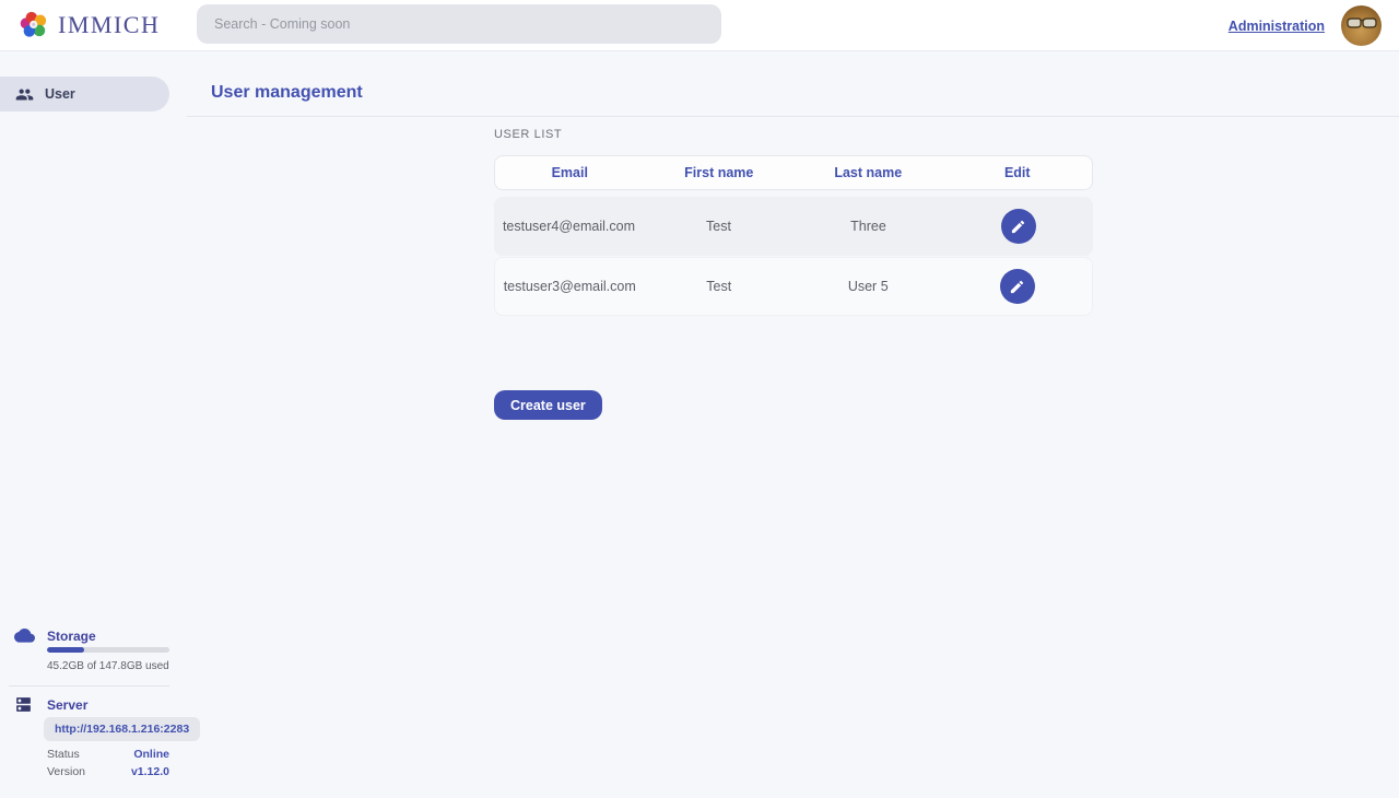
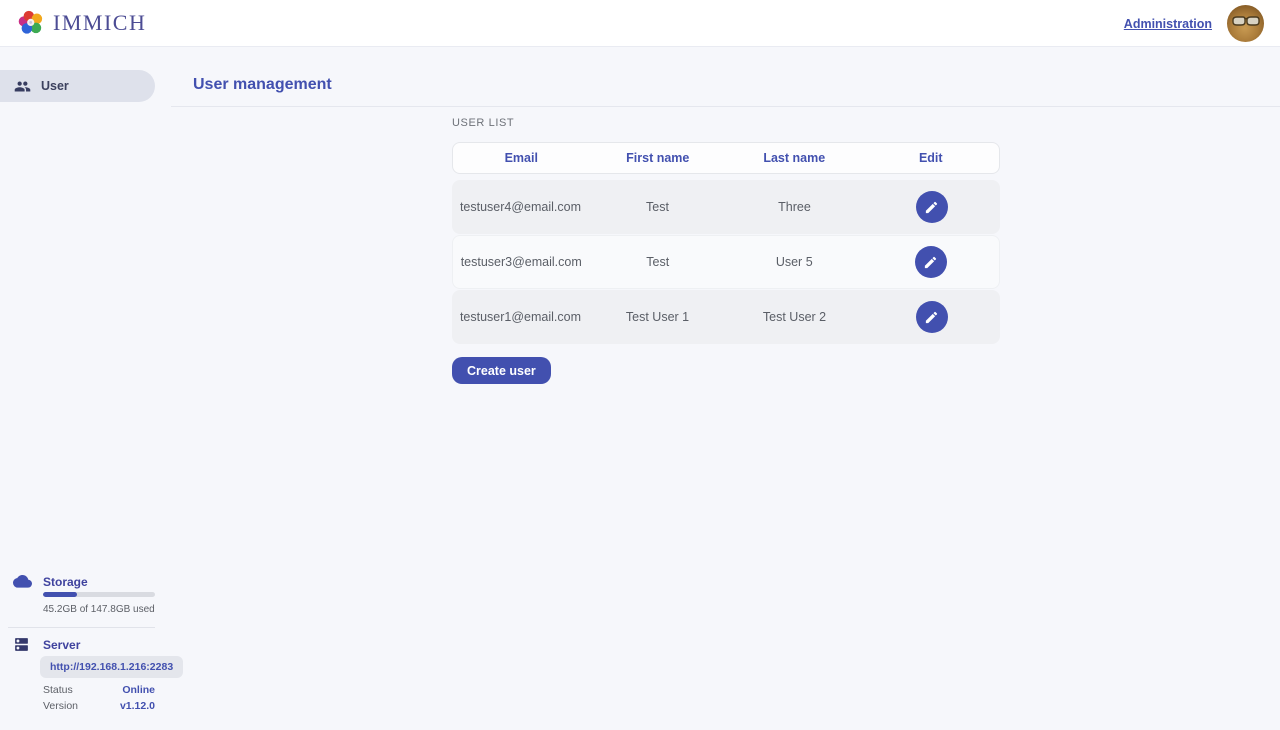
  IMMICH
- Search - Coming soon
  Administration
  User
  Storage
  45.2GB of 147.8GB used
  Server
  http://192.168.1.216:2283
  Status
  Online
  Version
  v1.12.0
  User management
  USER LIST
  Email
  First name
  Last name
  Edit
  testuser4@email.com
  Test
  Three
  testuser3@email.com
  Test
  User 5
+ testuser1@email.com
+ Test User 1
+ Test User 2
  Create user
